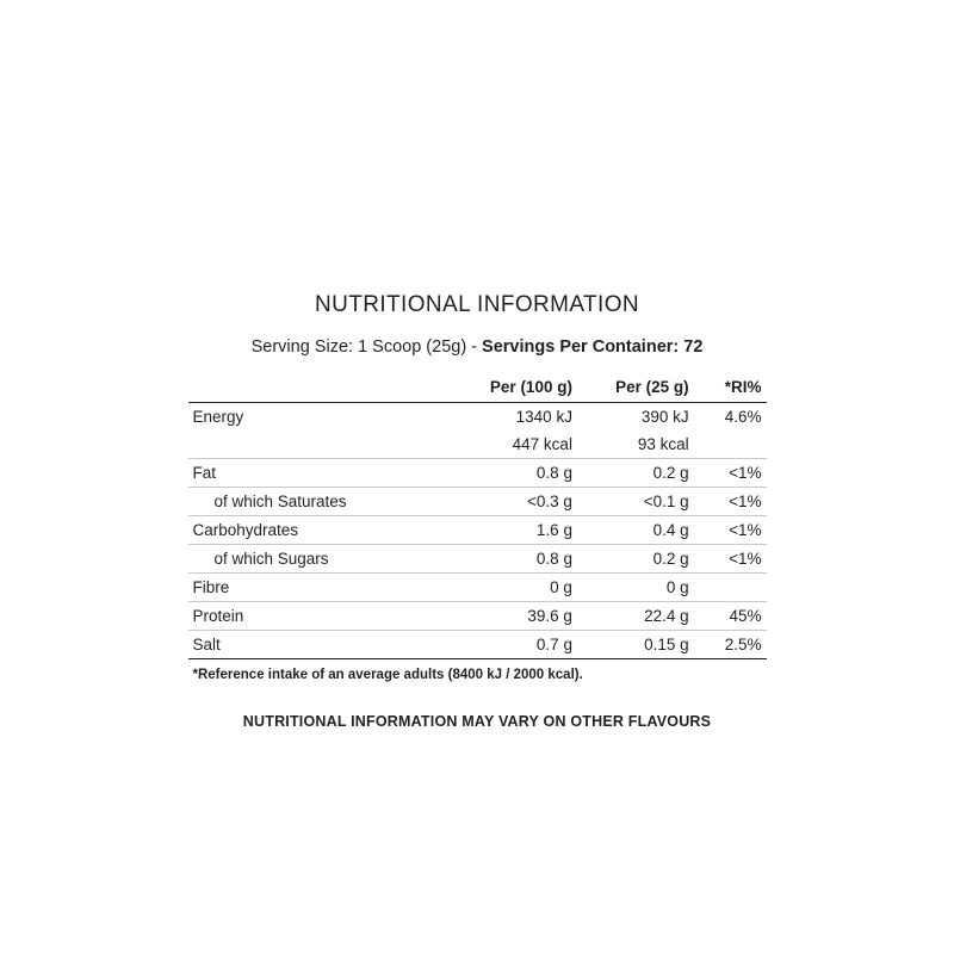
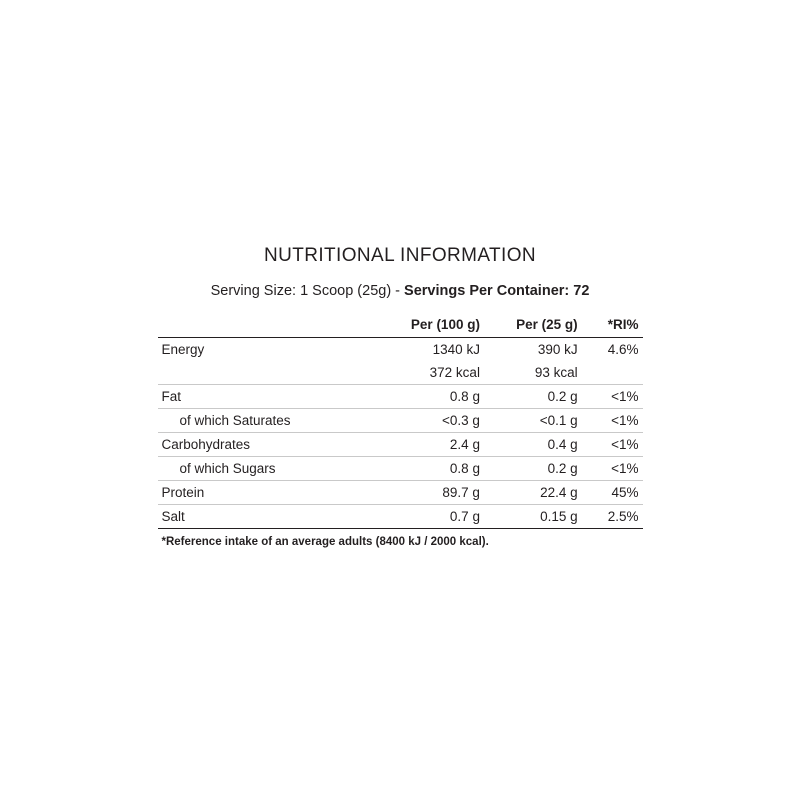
  NUTRITIONAL INFORMATION
  Serving Size: 1 Scoop (25g) - Servings Per Container: 72
  	Per (100 g)	Per (25 g)	*RI%
  Energy	1340 kJ	390 kJ	4.6%
- 	447 kcal	93 kcal
+ 	372 kcal	93 kcal
  Fat	0.8 g	0.2 g	<1%
  of which Saturates	<0.3 g	<0.1 g	<1%
- Carbohydrates	1.6 g	0.4 g	<1%
+ Carbohydrates	2.4 g	0.4 g	<1%
  of which Sugars	0.8 g	0.2 g	<1%
- Fibre	0 g	0 g
- Protein	39.6 g	22.4 g	45%
+ Protein	89.7 g	22.4 g	45%
  Salt	0.7 g	0.15 g	2.5%
  *Reference intake of an average adults (8400 kJ / 2000 kcal).
- NUTRITIONAL INFORMATION MAY VARY ON OTHER FLAVOURS
